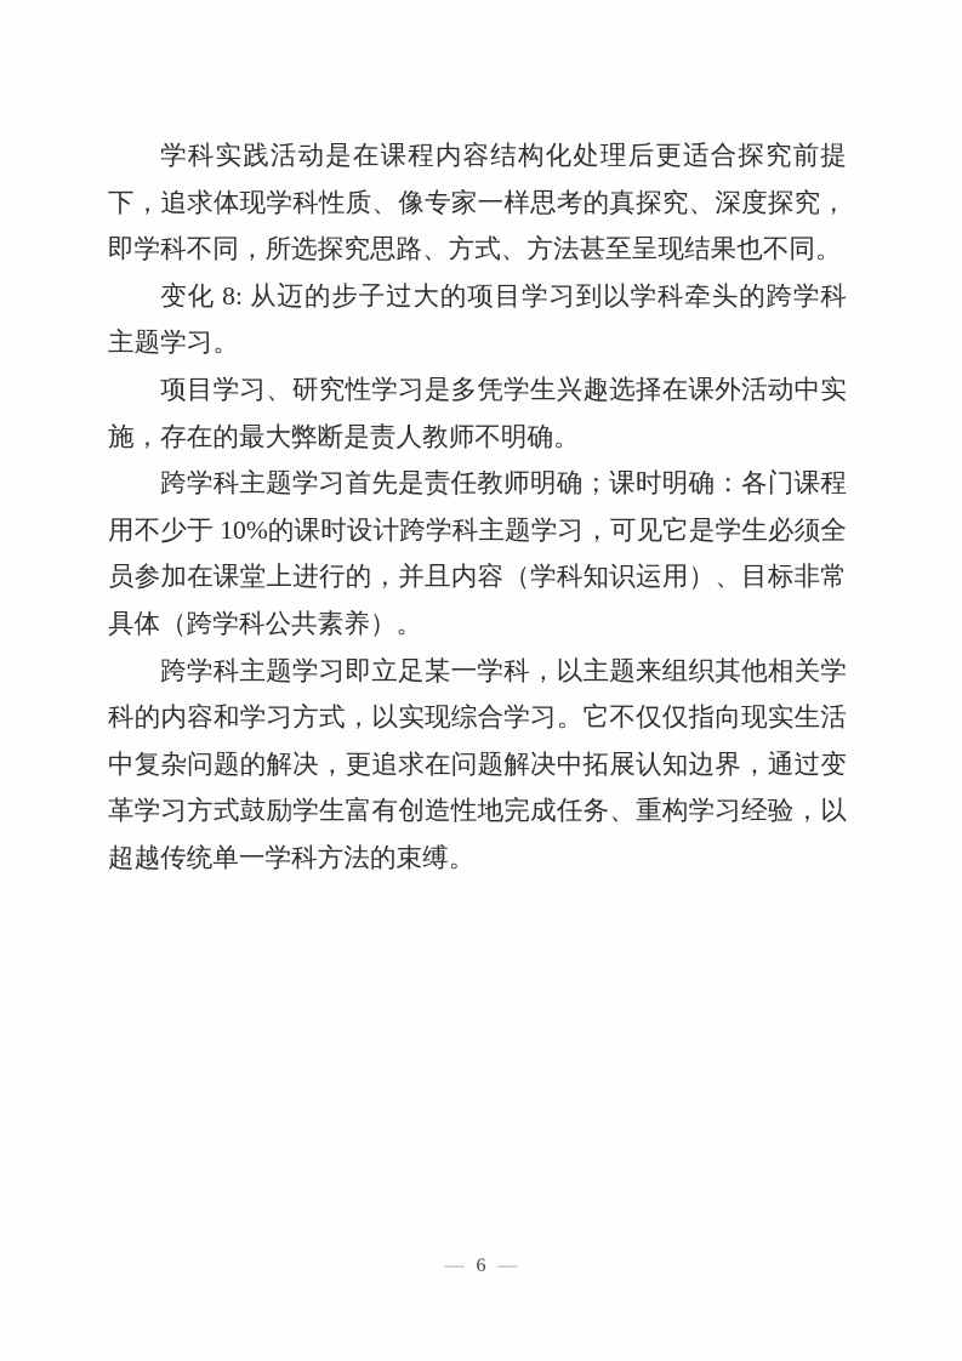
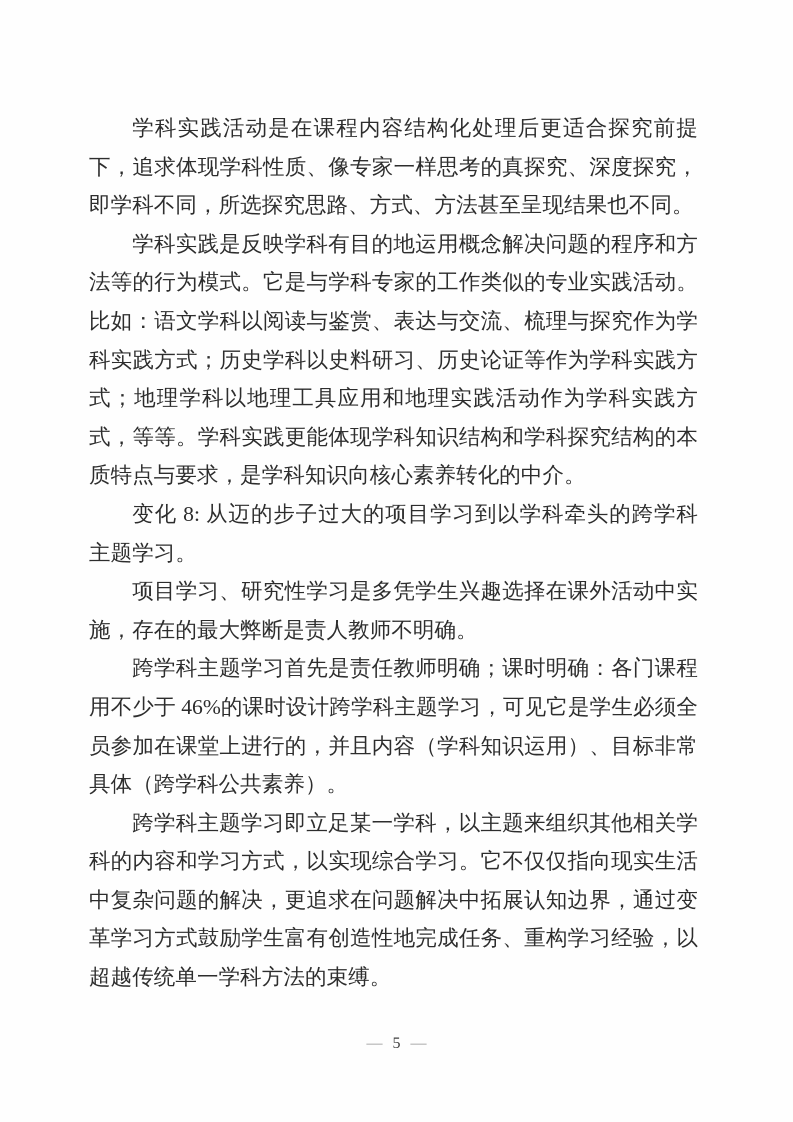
  学科实践活动是在课程内容结构化处理后更适合探究前提下，追求体现学科性质、像专家一样思考的真探究、深度探究，即学科不同，所选探究思路、方式、方法甚至呈现结果也不同。
+ 学科实践是反映学科有目的地运用概念解决问题的程序和方法等的行为模式。它是与学科专家的工作类似的专业实践活动。比如：语文学科以阅读与鉴赏、表达与交流、梳理与探究作为学科实践方式；历史学科以史料研习、历史论证等作为学科实践方式；地理学科以地理工具应用和地理实践活动作为学科实践方式，等等。学科实践更能体现学科知识结构和学科探究结构的本质特点与要求，是学科知识向核心素养转化的中介。
  变化 8: 从迈的步子过大的项目学习到以学科牵头的跨学科主题学习。
  项目学习、研究性学习是多凭学生兴趣选择在课外活动中实施，存在的最大弊断是责人教师不明确。
- 跨学科主题学习首先是责任教师明确；课时明确：各门课程用不少于 10%的课时设计跨学科主题学习，可见它是学生必须全员参加在课堂上进行的，并且内容（学科知识运用）、目标非常具体（跨学科公共素养）。
+ 跨学科主题学习首先是责任教师明确；课时明确：各门课程用不少于 46%的课时设计跨学科主题学习，可见它是学生必须全员参加在课堂上进行的，并且内容（学科知识运用）、目标非常具体（跨学科公共素养）。
  跨学科主题学习即立足某一学科，以主题来组织其他相关学科的内容和学习方式，以实现综合学习。它不仅仅指向现实生活中复杂问题的解决，更追求在问题解决中拓展认知边界，通过变革学习方式鼓励学生富有创造性地完成任务、重构学习经验，以超越传统单一学科方法的束缚。
- — 6 —
+ — 5 —
